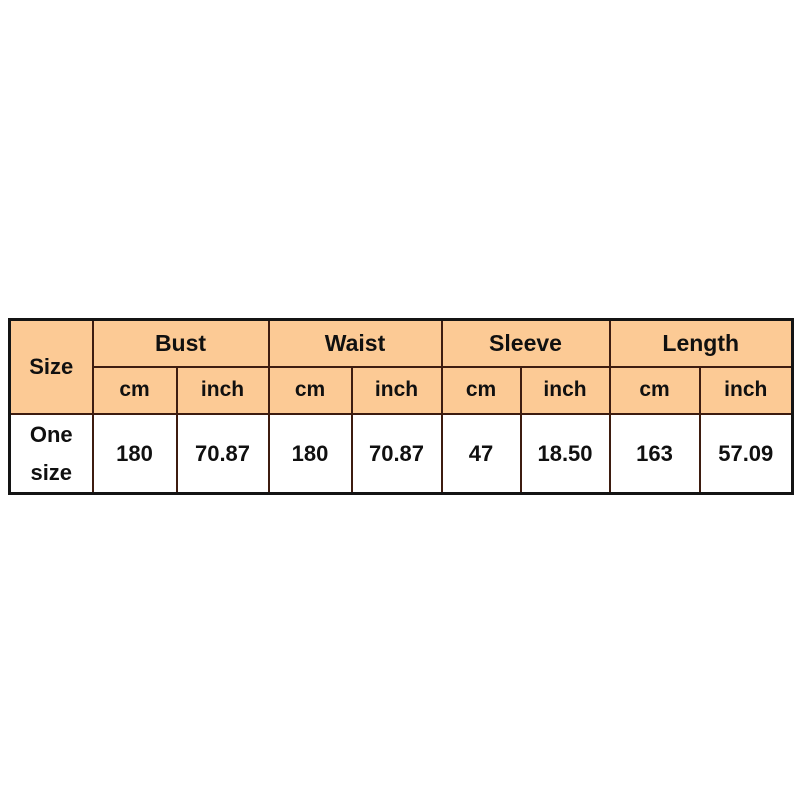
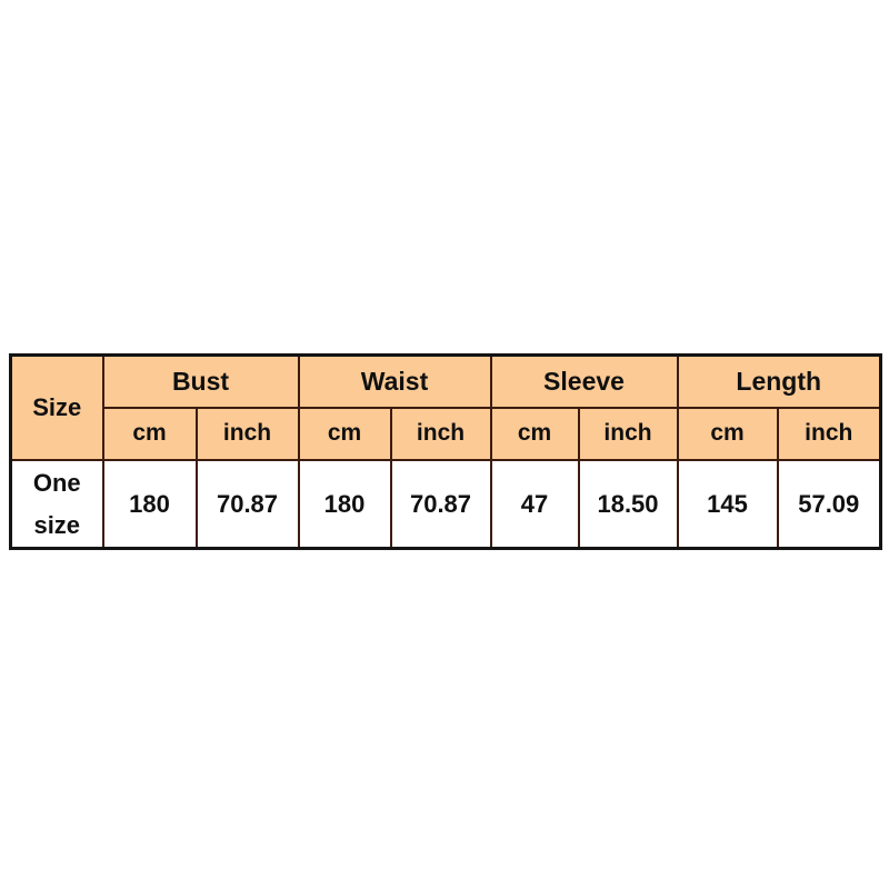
  Size	Bust	Waist	Sleeve	Length
  cm	inch	cm	inch	cm	inch	cm	inch
- One size	180	70.87	180	70.87	47	18.50	163	57.09
+ One size	180	70.87	180	70.87	47	18.50	145	57.09
